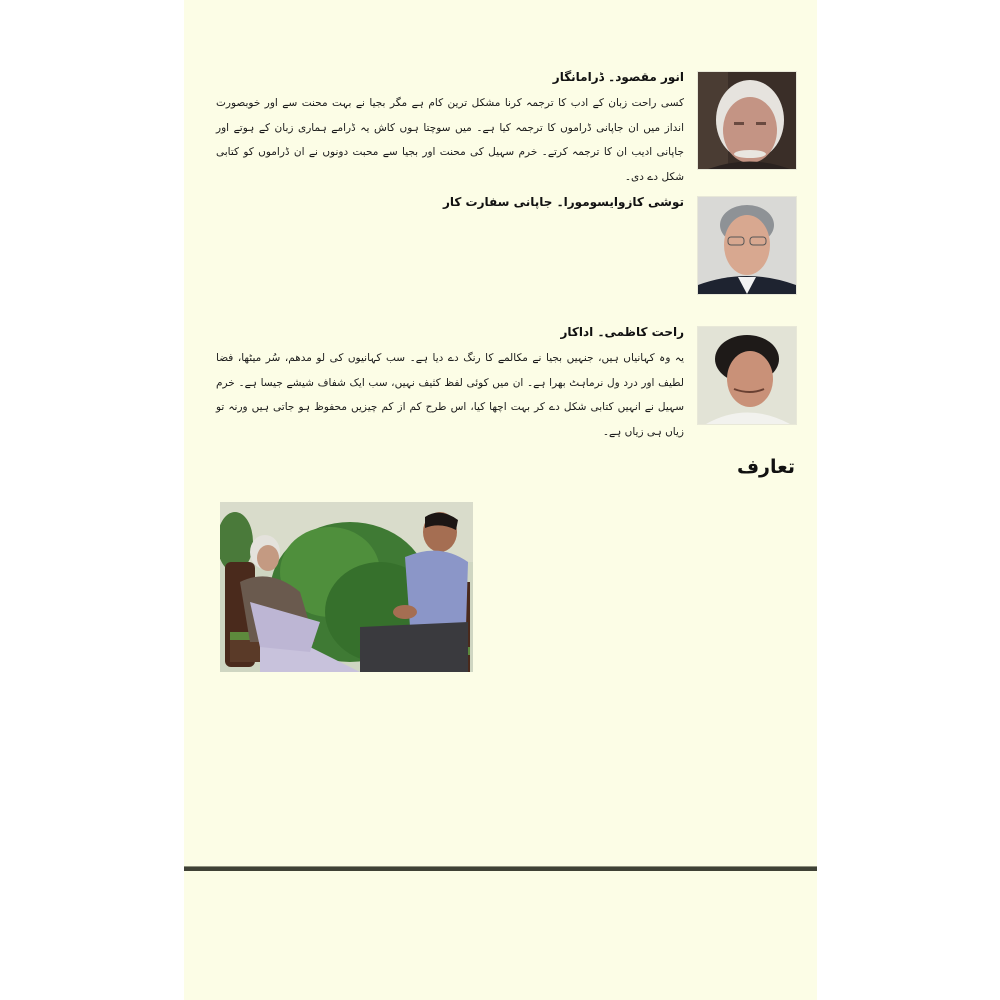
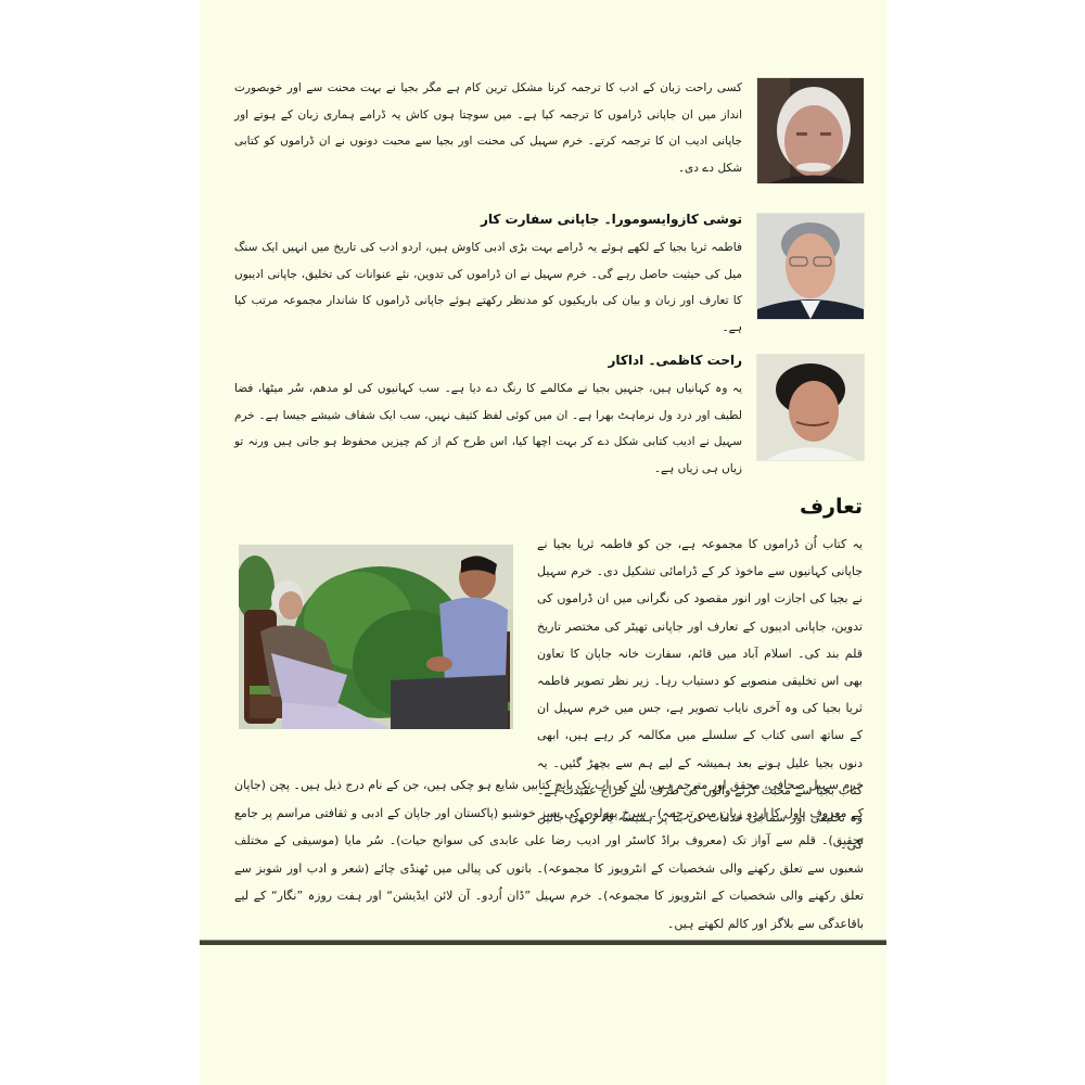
- انور مقصود۔ ڈرامانگار
  کسی راحت زبان کے ادب کا ترجمہ کرنا مشکل ترین کام ہے مگر بجیا نے بہت محنت سے اور خوبصورت انداز میں ان جاپانی ڈراموں کا ترجمہ کیا ہے۔ میں سوچتا ہوں کاش یہ ڈرامے ہماری زبان کے ہوتے اور جاپانی ادیب ان کا ترجمہ کرتے۔ خرم سہیل کی محنت اور بجیا سے محبت دونوں نے ان ڈراموں کو کتابی شکل دے دی۔
  توشی کازوایسومورا۔ جاپانی سفارت کار
+ فاطمہ ثریا بجیا کے لکھے ہوئے یہ ڈرامے بہت بڑی ادبی کاوش ہیں، اردو ادب کی تاریخ میں انہیں ایک سنگ میل کی حیثیت حاصل رہے گی۔ خرم سہیل نے ان ڈراموں کی تدوین، نئے عنوانات کی تخلیق، جاپانی ادیبوں کا تعارف اور زبان و بیان کی باریکیوں کو مدنظر رکھتے ہوئے جاپانی ڈراموں کا شاندار مجموعہ مرتب کیا ہے۔
  راحت کاظمی۔ اداکار
- یہ وہ کہانیاں ہیں، جنہیں بجیا نے مکالمے کا رنگ دے دیا ہے۔ سب کہانیوں کی لو مدھم، سُر میٹھا، فضا لطیف اور درد ول نرماہٹ بھرا ہے۔ ان میں کوئی لفظ کثیف نہیں، سب ایک شفاف شیشے جیسا ہے۔ خرم سہیل نے انہیں کتابی شکل دے کر بہت اچھا کیا، اس طرح کم از کم چیزیں محفوظ ہو جاتی ہیں ورنہ تو زیاں ہی زیاں ہے۔
+ یہ وہ کہانیاں ہیں، جنہیں بجیا نے مکالمے کا رنگ دے دیا ہے۔ سب کہانیوں کی لو مدھم، سُر میٹھا، فضا لطیف اور درد ول نرماہٹ بھرا ہے۔ ان میں کوئی لفظ کثیف نہیں، سب ایک شفاف شیشے جیسا ہے۔ خرم سہیل نے ادیب کتابی شکل دے کر بہت اچھا کیا، اس طرح کم از کم چیزیں محفوظ ہو جاتی ہیں ورنہ تو زیاں ہی زیاں ہے۔
  تعارف
+ یہ کتاب اُن ڈراموں کا مجموعہ ہے، جن کو فاطمہ ثریا بجیا نے جاپانی کہانیوں سے ماخوذ کر کے ڈرامائی تشکیل دی۔ خرم سہیل نے بجیا کی اجازت اور انور مقصود کی نگرانی میں ان ڈراموں کی تدوین، جاپانی ادیبوں کے تعارف اور جاپانی تھیٹر کی مختصر تاریخ قلم بند کی۔ اسلام آباد میں قائم، سفارت خانہ جاپان کا تعاون بھی اس تخلیقی منصوبے کو دستیاب رہا۔ زیر نظر تصویر فاطمہ ثریا بجیا کی وہ آخری نایاب تصویر ہے، جس میں خرم سہیل ان کے ساتھ اسی کتاب کے سلسلے میں مکالمہ کر رہے ہیں، ابھی دنوں بجیا علیل ہونے بعد ہمیشہ کے لیے ہم سے بچھڑ گئیں۔ یہ کتاب بجیا سے محبت کرنے والوں کی طرف سے خراج عقیدت ہے۔ وہ تخلیقی اور سماجی خدمات کی بنا پر ہمیشہ یاد رکھی جائیں گی۔
+ خرم سہیل صحافی، محقق اور مترجم ہیں، ان کی اب تک پانچ کتابیں شایع ہو چکی ہیں، جن کے نام درج ذیل ہیں۔ پچن (جاپان کے معروف ناول کا اردو زبان میں ترجمہ)۔ سرخ پھولوں کی سبز خوشبو (پاکستان اور جاپان کے ادبی و ثقافتی مراسم پر جامع تحقیق)۔ قلم سے آواز تک (معروف براڈ کاسٹر اور ادیب رضا علی عابدی کی سوانح حیات)۔ سُر مایا (موسیقی کے مختلف شعبوں سے تعلق رکھنے والی شخصیات کے انٹرویوز کا مجموعہ)۔ باتوں کی پیالی میں ٹھنڈی چائے (شعر و ادب اور شوبز سے تعلق رکھنے والی شخصیات کے انٹرویوز کا مجموعہ)۔ خرم سہیل ”ڈان اُردو۔ آن لائن ایڈیشن“ اور ہفت روزہ ”نگار“ کے لیے باقاعدگی سے بلاگز اور کالم لکھتے ہیں۔
